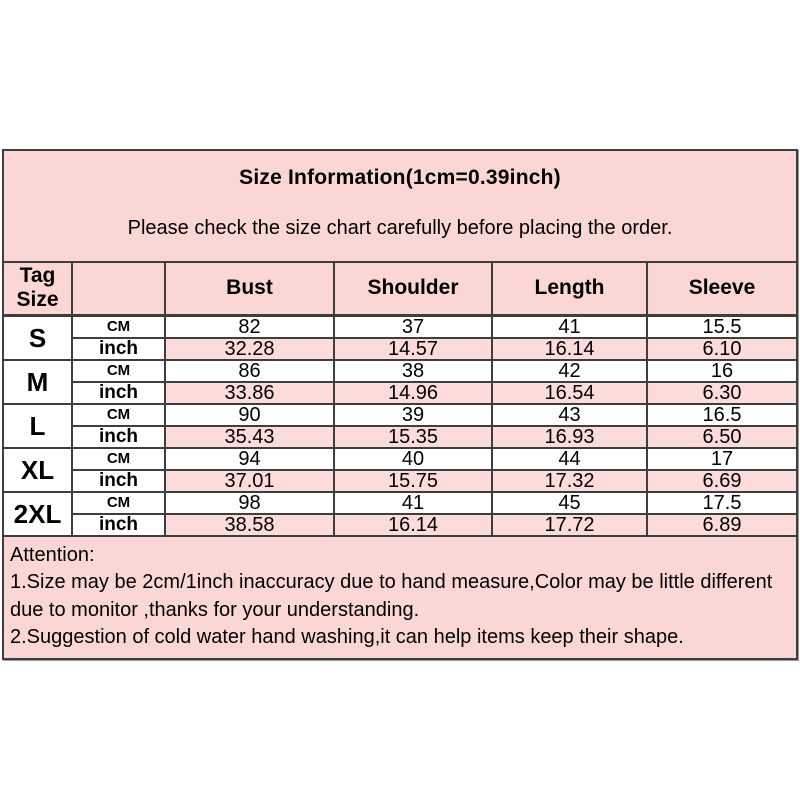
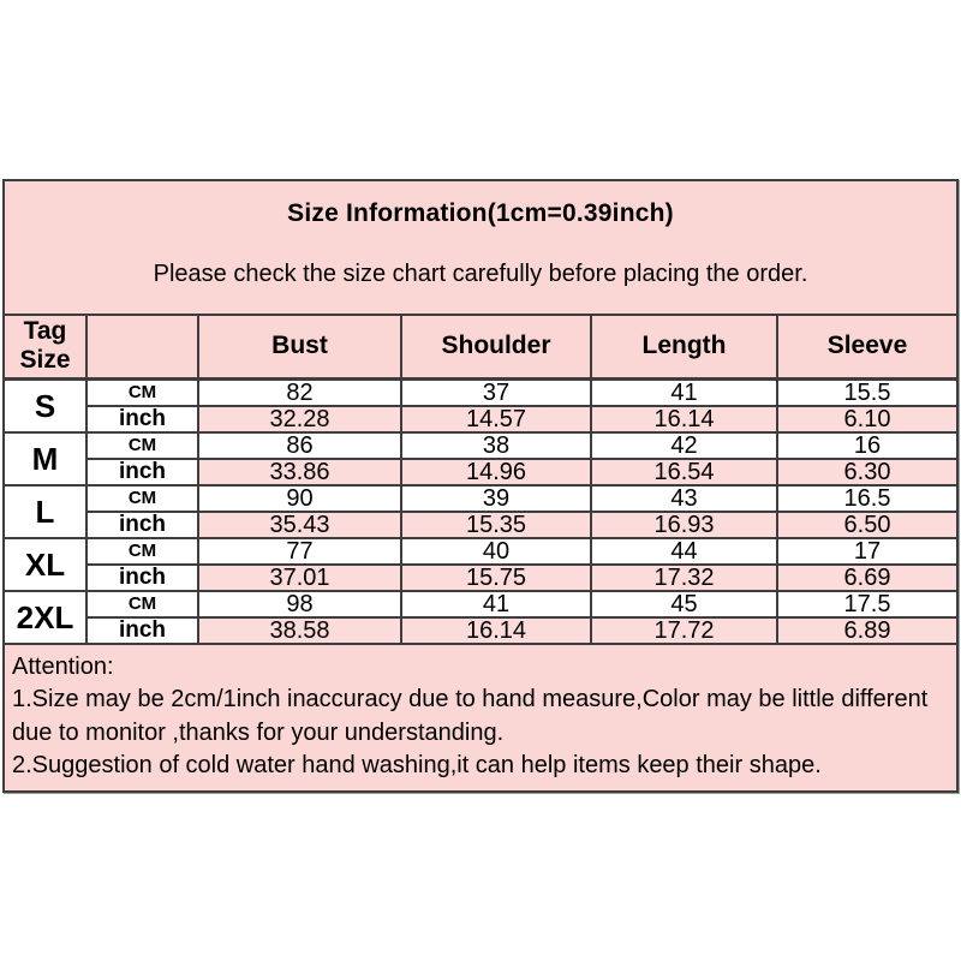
  Size Information(1cm=0.39inch)
  Please check the size chart carefully before placing the order.
  Tag Size		Bust	Shoulder	Length	Sleeve
  S	CM	82	37	41	15.5
  inch	32.28	14.57	16.14	6.10
  M	CM	86	38	42	16
  inch	33.86	14.96	16.54	6.30
  L	CM	90	39	43	16.5
  inch	35.43	15.35	16.93	6.50
- XL	CM	94	40	44	17
+ XL	CM	77	40	44	17
  inch	37.01	15.75	17.32	6.69
  2XL	CM	98	41	45	17.5
  inch	38.58	16.14	17.72	6.89
  Attention:
  1.Size may be 2cm/1inch inaccuracy due to hand measure,Color may be little different due to monitor ,thanks for your understanding.
  2.Suggestion of cold water hand washing,it can help items keep their shape.
